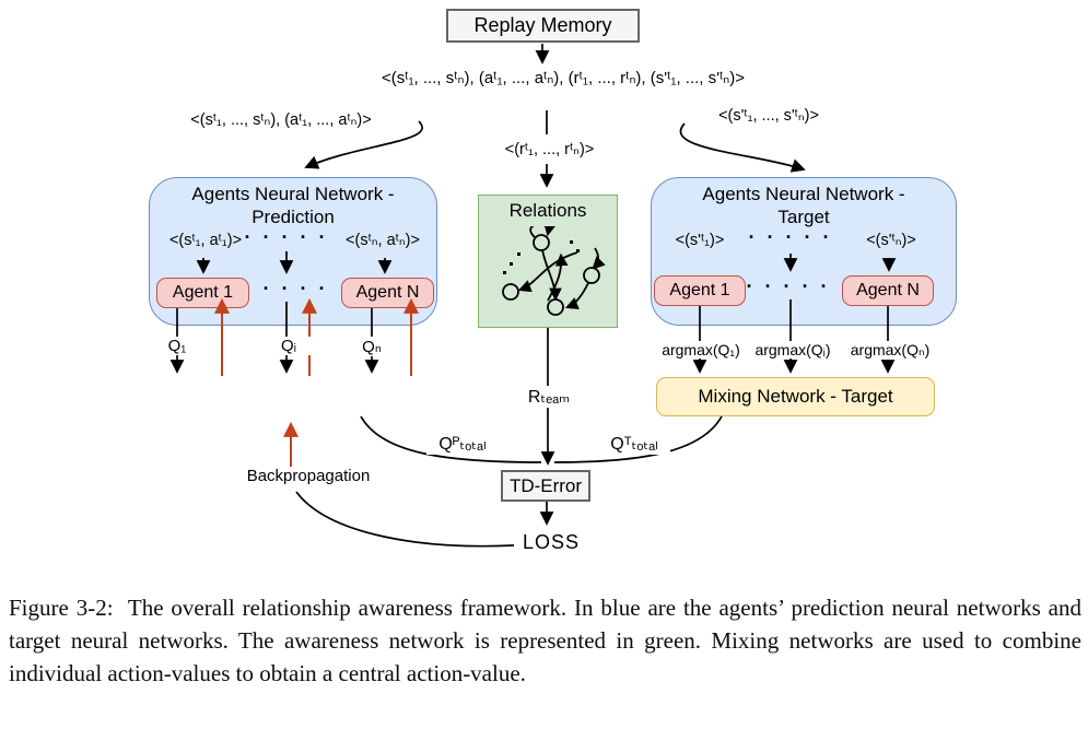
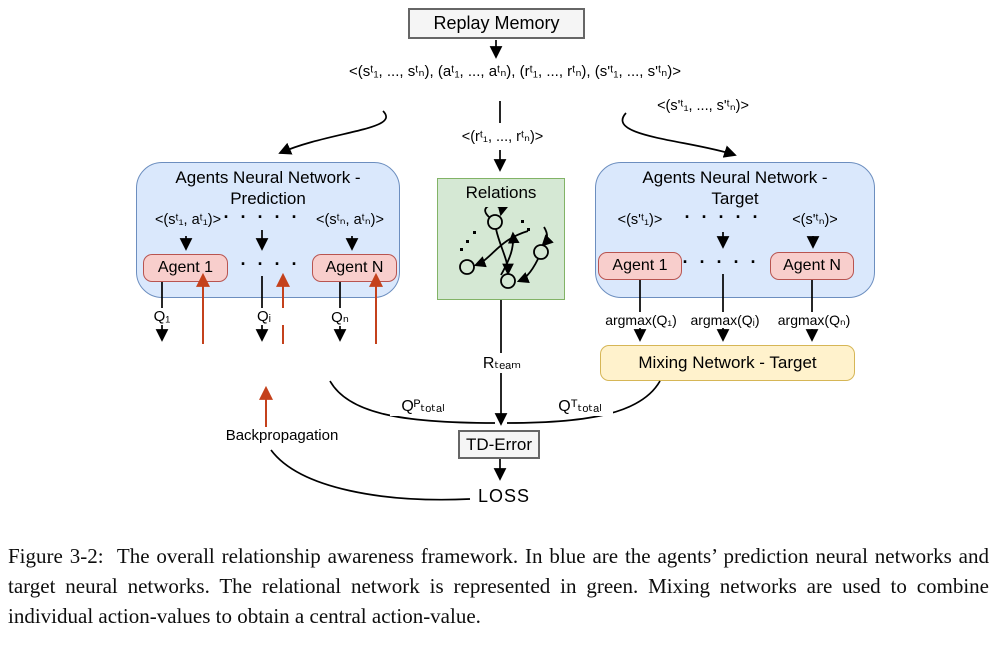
  Replay Memory
  Mixing Network - Target
  TD-Error
  <(sᵗ₁, ..., sᵗₙ), (aᵗ₁, ..., aᵗₙ), (rᵗ₁, ..., rᵗₙ), (s'ᵗ₁, ..., s'ᵗₙ)>
- <(sᵗ₁, ..., sᵗₙ), (aᵗ₁, ..., aᵗₙ)>
  <(rᵗ₁, ..., rᵗₙ)>
  <(s'ᵗ₁, ..., s'ᵗₙ)>
  Agents Neural Network -
  Prediction
  <(sᵗ₁, aᵗ₁)>
  · · · · ·
  <(sᵗₙ, aᵗₙ)>
  Agent 1
  · · · · ·
  Agent N
  Relations
  Agents Neural Network -
  Target
  <(s'ᵗ₁)>
  · · · · ·
  <(s'ᵗₙ)>
  Agent 1
  · · · · ·
  Agent N
  Q₁
  Qᵢ
  Qₙ
  argmax(Q₁)
  argmax(Qᵢ)
  argmax(Qₙ)
  Rₜₑₐₘ
  Qᴾₜₒₜₐₗ
  Qᵀₜₒₜₐₗ
  LOSS
  Backpropagation
- Figure 3-2: The overall relationship awareness framework. In blue are the agents’ prediction neural networks and target neural networks. The awareness network is represented in green. Mixing networks are used to combine individual action-values to obtain a central action-value.
+ Figure 3-2: The overall relationship awareness framework. In blue are the agents’ prediction neural networks and target neural networks. The relational network is represented in green. Mixing networks are used to combine individual action-values to obtain a central action-value.
